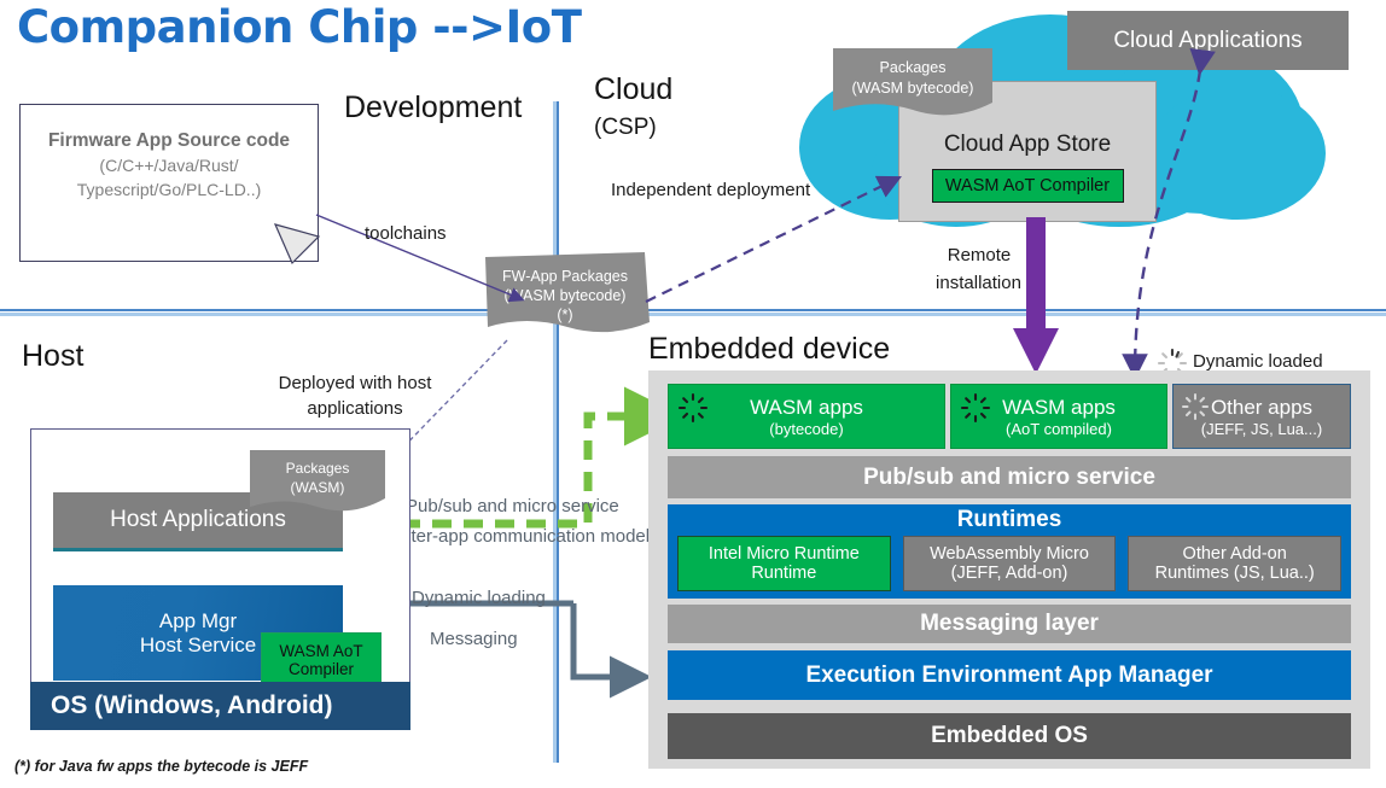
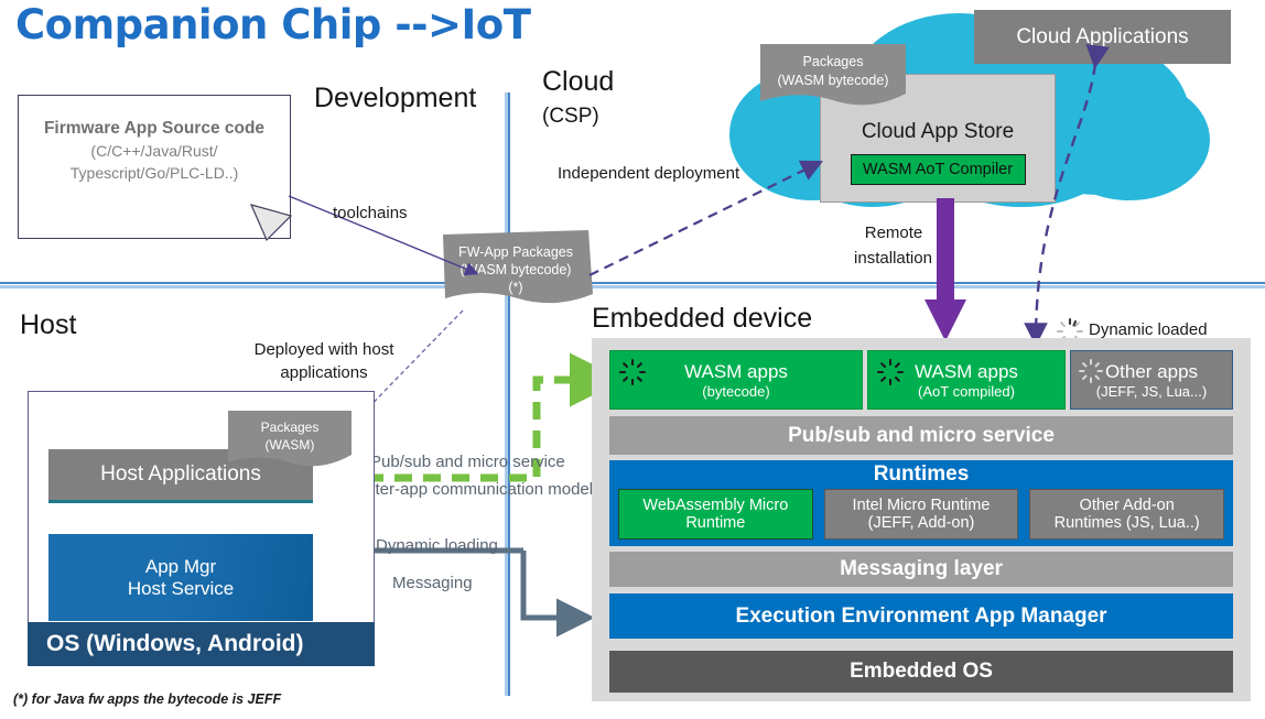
  Companion Chip -->IoT
  Development
  Cloud
  (CSP)
  Host
  Embedded device
  Cloud Applications
  Cloud App Store
  WASM AoT Compiler
  Packages
  (WASM bytecode)
  Firmware App Source code
  (C/C++/Java/Rust/
  Typescript/Go/PLC-LD..)
  FW-App Packages
  (WASM bytecode)
  (*)
  toolchains
  Independent deployment
  Remote
  installation
  Deployed with host
  applications
  Pub/sub and micro service
  ter-app communication mode
  Dynamic loading
  Messaging
  Dynamic loaded
  WASM apps
  (bytecode)
  WASM apps
  (AoT compiled)
  Other apps
  (JEFF, JS, Lua...)
  Pub/sub and micro service
  Runtimes
- Intel Micro Runtime
+ WebAssembly Micro
  Runtime
- WebAssembly Micro
+ Intel Micro Runtime
  (JEFF, Add-on)
  Other Add-on
  Runtimes (JS, Lua..)
  Messaging layer
  Execution Environment App Manager
  Embedded OS
  Host Applications
  Packages
  (WASM)
  App Mgr
  Host Service
- WASM AoT
- Compiler
  OS (Windows, Android)
  (*) for Java fw apps the bytecode is JEFF
